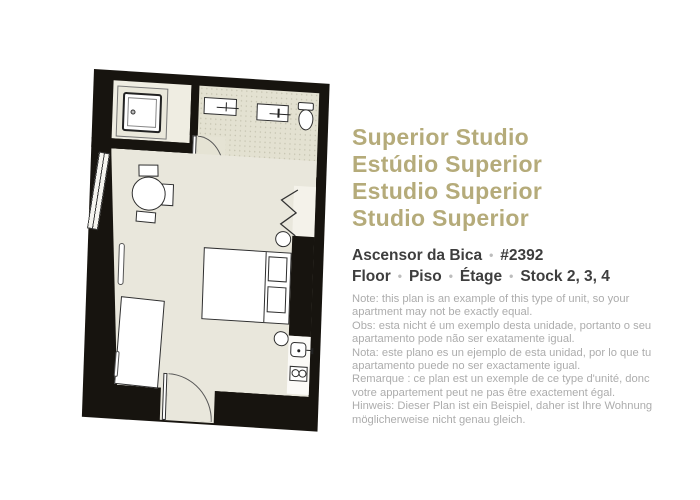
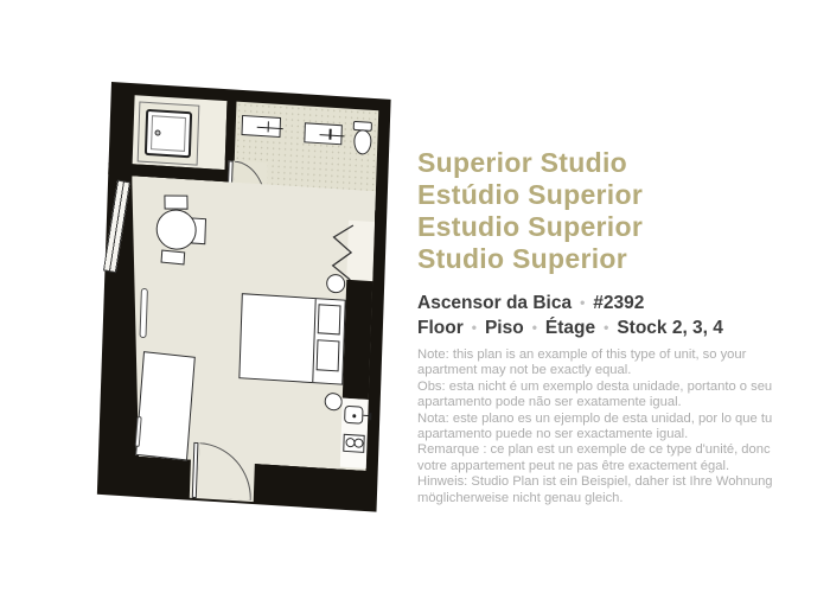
  Superior Studio
  Estúdio Superior
  Estudio Superior
  Studio Superior
  Ascensor da Bica • #2392
  Floor • Piso • Étage • Stock 2, 3, 4
  Note: this plan is an example of this type of unit, so your apartment may not be exactly equal.
  Obs: esta nicht é um exemplo desta unidade, portanto o seu apartamento pode não ser exatamente igual.
  Nota: este plano es un ejemplo de esta unidad, por lo que tu apartamento puede no ser exactamente igual.
  Remarque : ce plan est un exemple de ce type d'unité, donc votre appartement peut ne pas être exactement égal.
- Hinweis: Dieser Plan ist ein Beispiel, daher ist Ihre Wohnung möglicherweise nicht genau gleich.
+ Hinweis: Studio Plan ist ein Beispiel, daher ist Ihre Wohnung möglicherweise nicht genau gleich.
